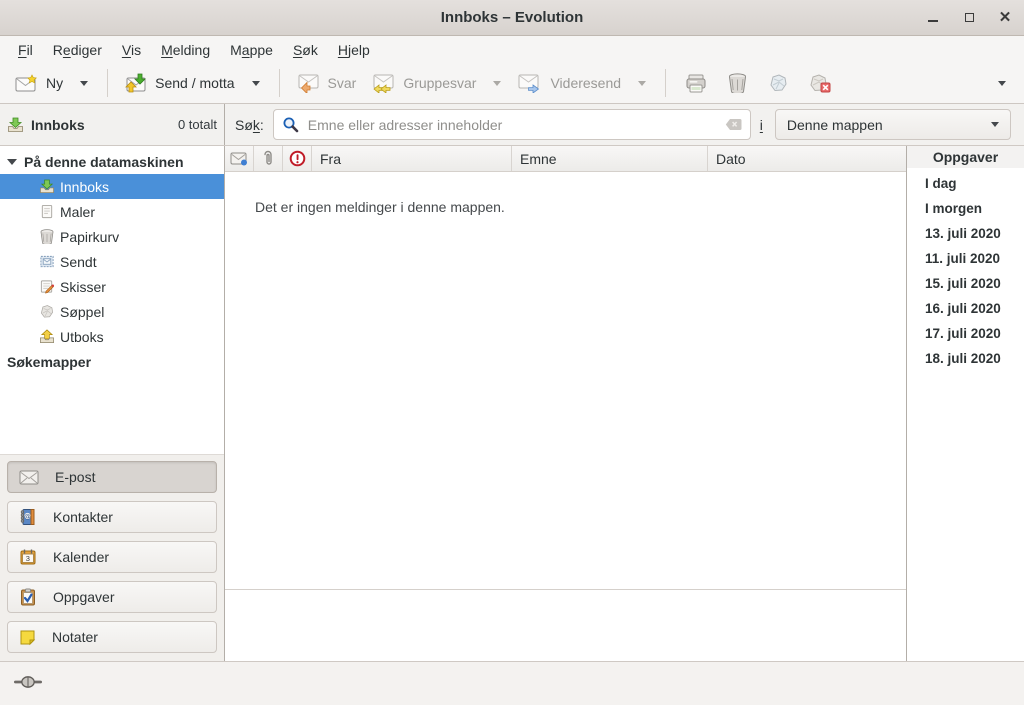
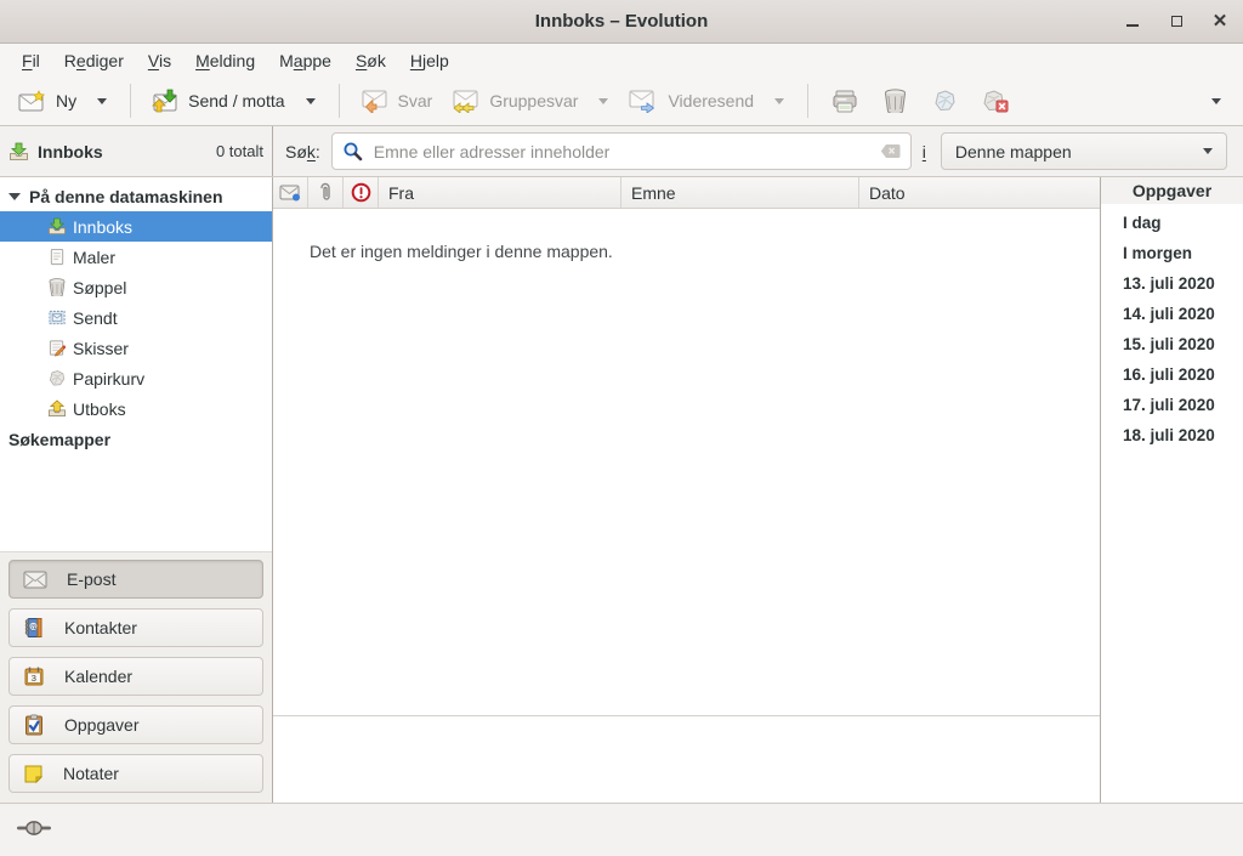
  Innboks – Evolution
  ✕
  Fil
  Rediger
  Vis
  Melding
  Mappe
  Søk
  Hjelp
  Ny
  Send / motta
  Svar
  Gruppesvar
  Videresend
  Innboks
  0 totalt
  Søk:
  Emne eller adresser inneholder
  i
  Denne mappen
  På denne datamaskinen
  Innboks
  Maler
- Papirkurv
+ Søppel
  Sendt
  Skisser
- Søppel
+ Papirkurv
  Utboks
  Søkemapper
  E-post
  @
  Kontakter
  3
  Kalender
  Oppgaver
  Notater
  Fra
  Emne
  Dato
  Det er ingen meldinger i denne mappen.
  Oppgaver
  I dag
  I morgen
  13. juli 2020
- 11. juli 2020
+ 14. juli 2020
  15. juli 2020
  16. juli 2020
  17. juli 2020
  18. juli 2020
